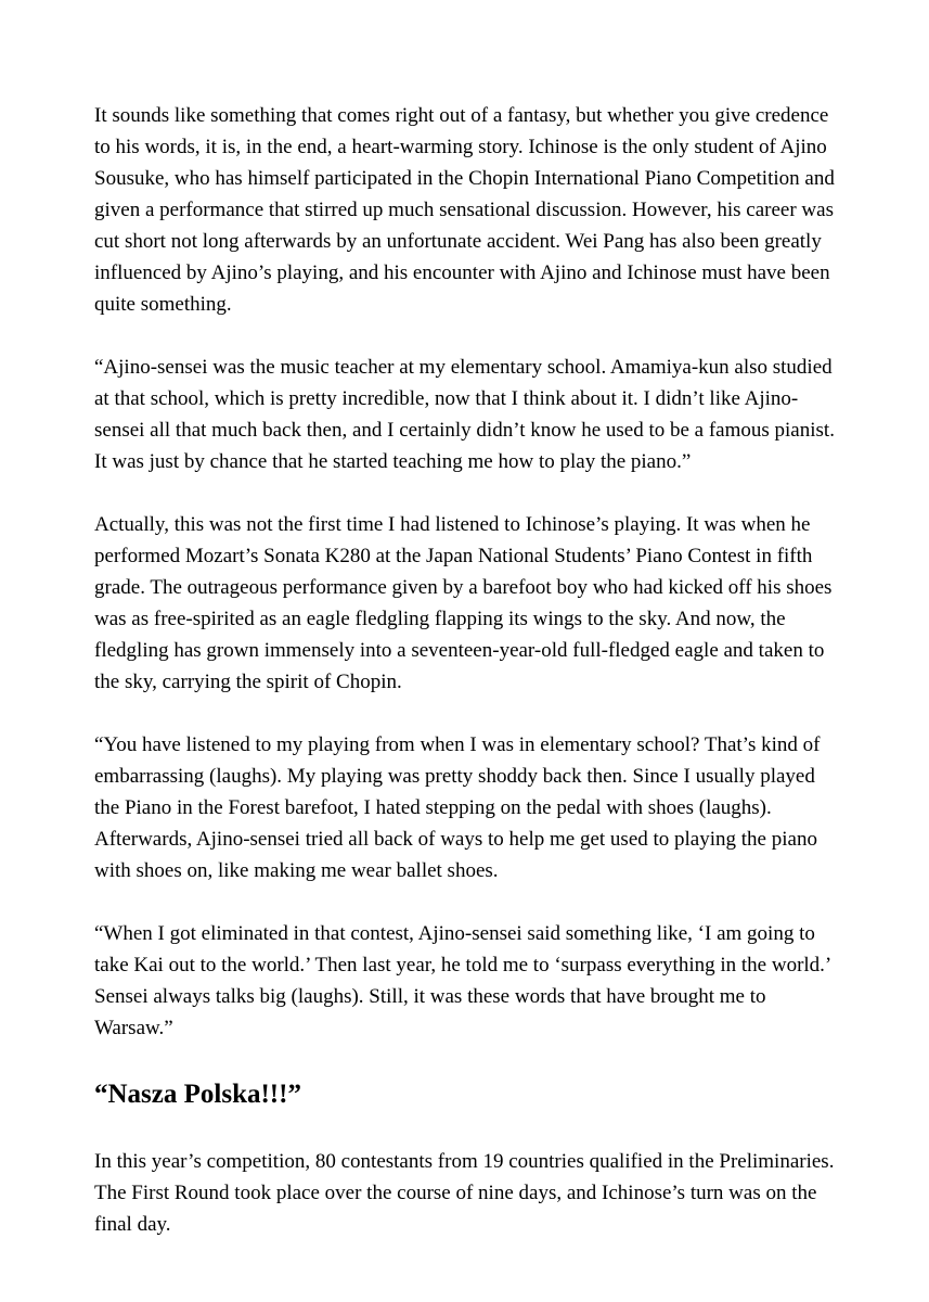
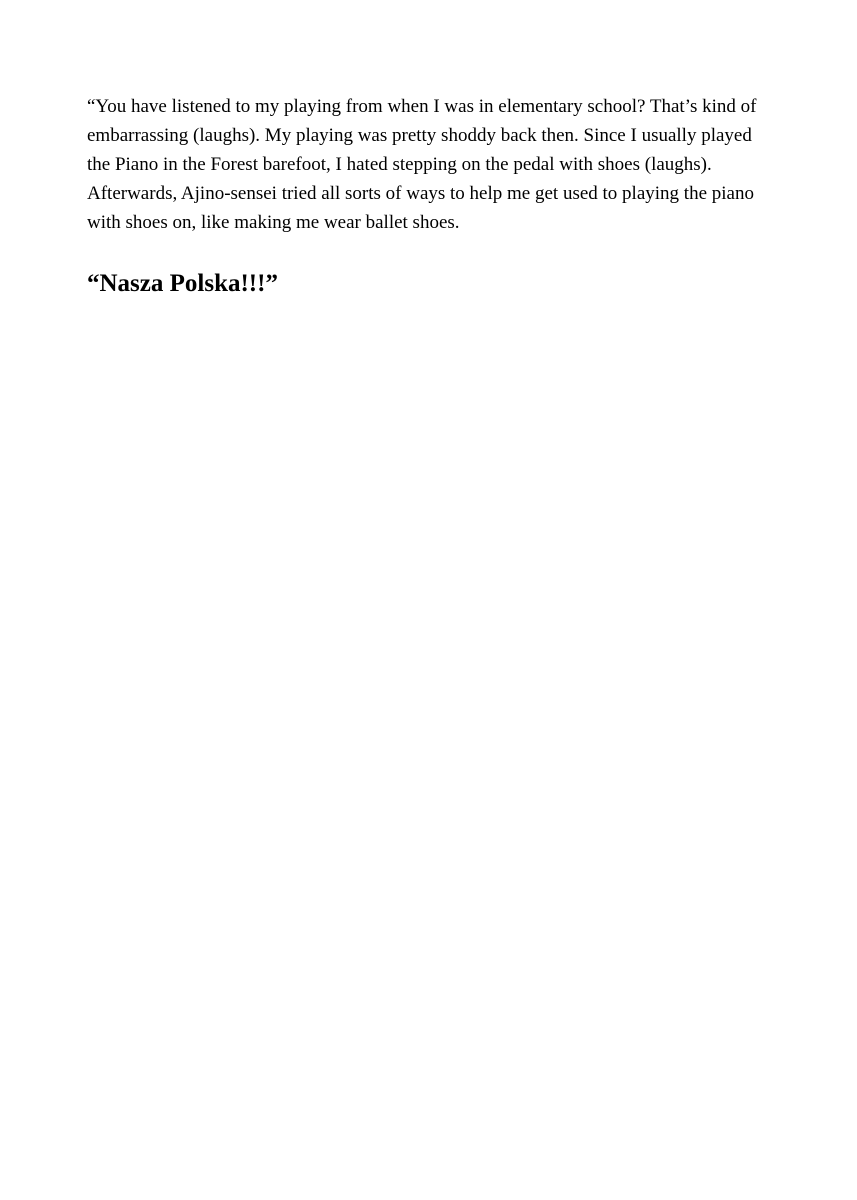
- It sounds like something that comes right out of a fantasy, but whether you give credence to his words, it is, in the end, a heart-warming story. Ichinose is the only student of Ajino Sousuke, who has himself participated in the Chopin International Piano Competition and given a performance that stirred up much sensational discussion. However, his career was cut short not long afterwards by an unfortunate accident. Wei Pang has also been greatly influenced by Ajino’s playing, and his encounter with Ajino and Ichinose must have been quite something.
- “Ajino-sensei was the music teacher at my elementary school. Amamiya-kun also studied at that school, which is pretty incredible, now that I think about it. I didn’t like Ajino-sensei all that much back then, and I certainly didn’t know he used to be a famous pianist. It was just by chance that he started teaching me how to play the piano.”
- Actually, this was not the first time I had listened to Ichinose’s playing. It was when he performed Mozart’s Sonata K280 at the Japan National Students’ Piano Contest in fifth grade. The outrageous performance given by a barefoot boy who had kicked off his shoes was as free-spirited as an eagle fledgling flapping its wings to the sky. And now, the fledgling has grown immensely into a seventeen-year-old full-fledged eagle and taken to the sky, carrying the spirit of Chopin.
- “You have listened to my playing from when I was in elementary school? That’s kind of embarrassing (laughs). My playing was pretty shoddy back then. Since I usually played the Piano in the Forest barefoot, I hated stepping on the pedal with shoes (laughs). Afterwards, Ajino-sensei tried all back of ways to help me get used to playing the piano with shoes on, like making me wear ballet shoes.
+ “You have listened to my playing from when I was in elementary school? That’s kind of embarrassing (laughs). My playing was pretty shoddy back then. Since I usually played the Piano in the Forest barefoot, I hated stepping on the pedal with shoes (laughs). Afterwards, Ajino-sensei tried all sorts of ways to help me get used to playing the piano with shoes on, like making me wear ballet shoes.
- “When I got eliminated in that contest, Ajino-sensei said something like, ‘I am going to take Kai out to the world.’ Then last year, he told me to ‘surpass everything in the world.’ Sensei always talks big (laughs). Still, it was these words that have brought me to Warsaw.”
  “Nasza Polska!!!”
- In this year’s competition, 80 contestants from 19 countries qualified in the Preliminaries. The First Round took place over the course of nine days, and Ichinose’s turn was on the final day.
